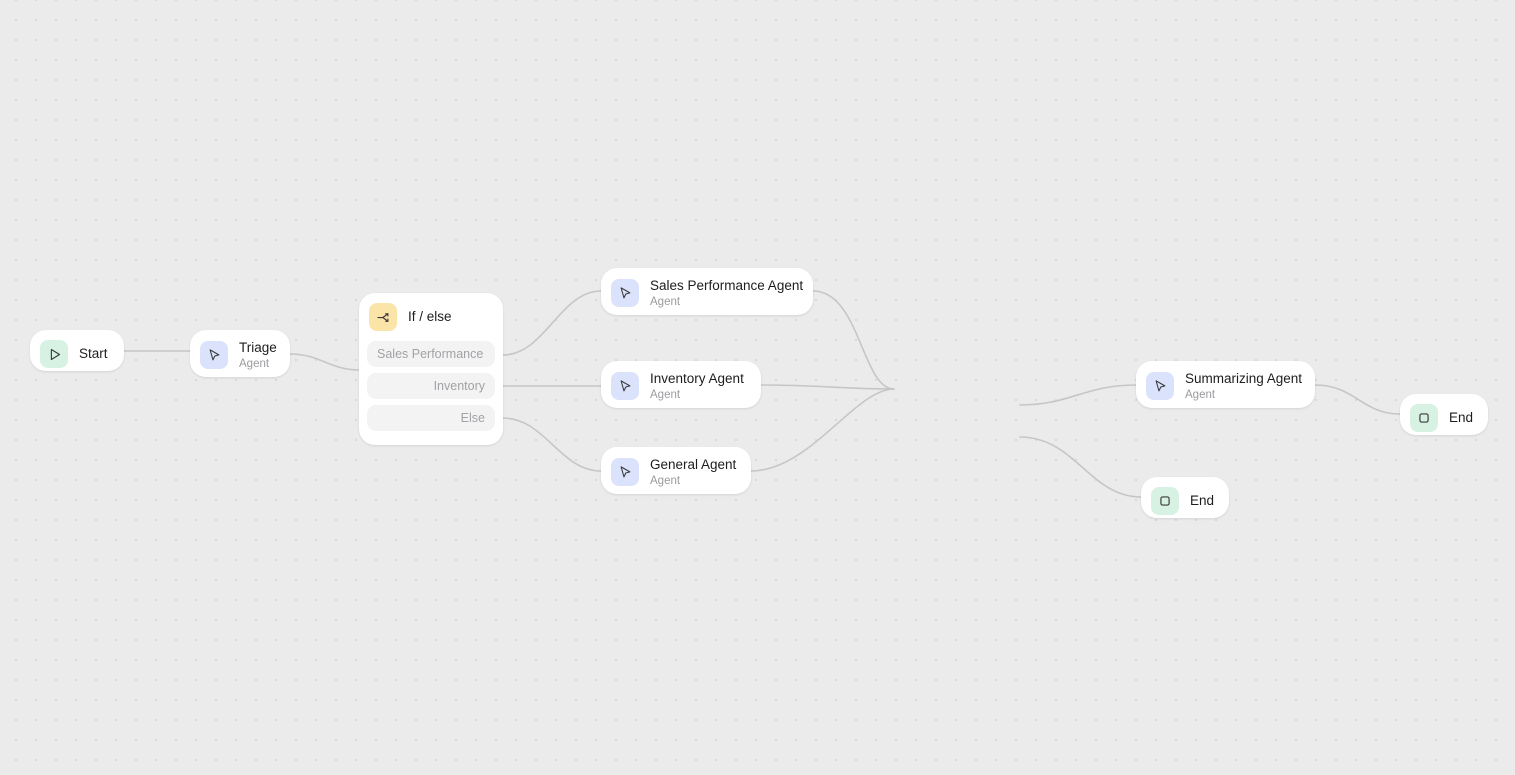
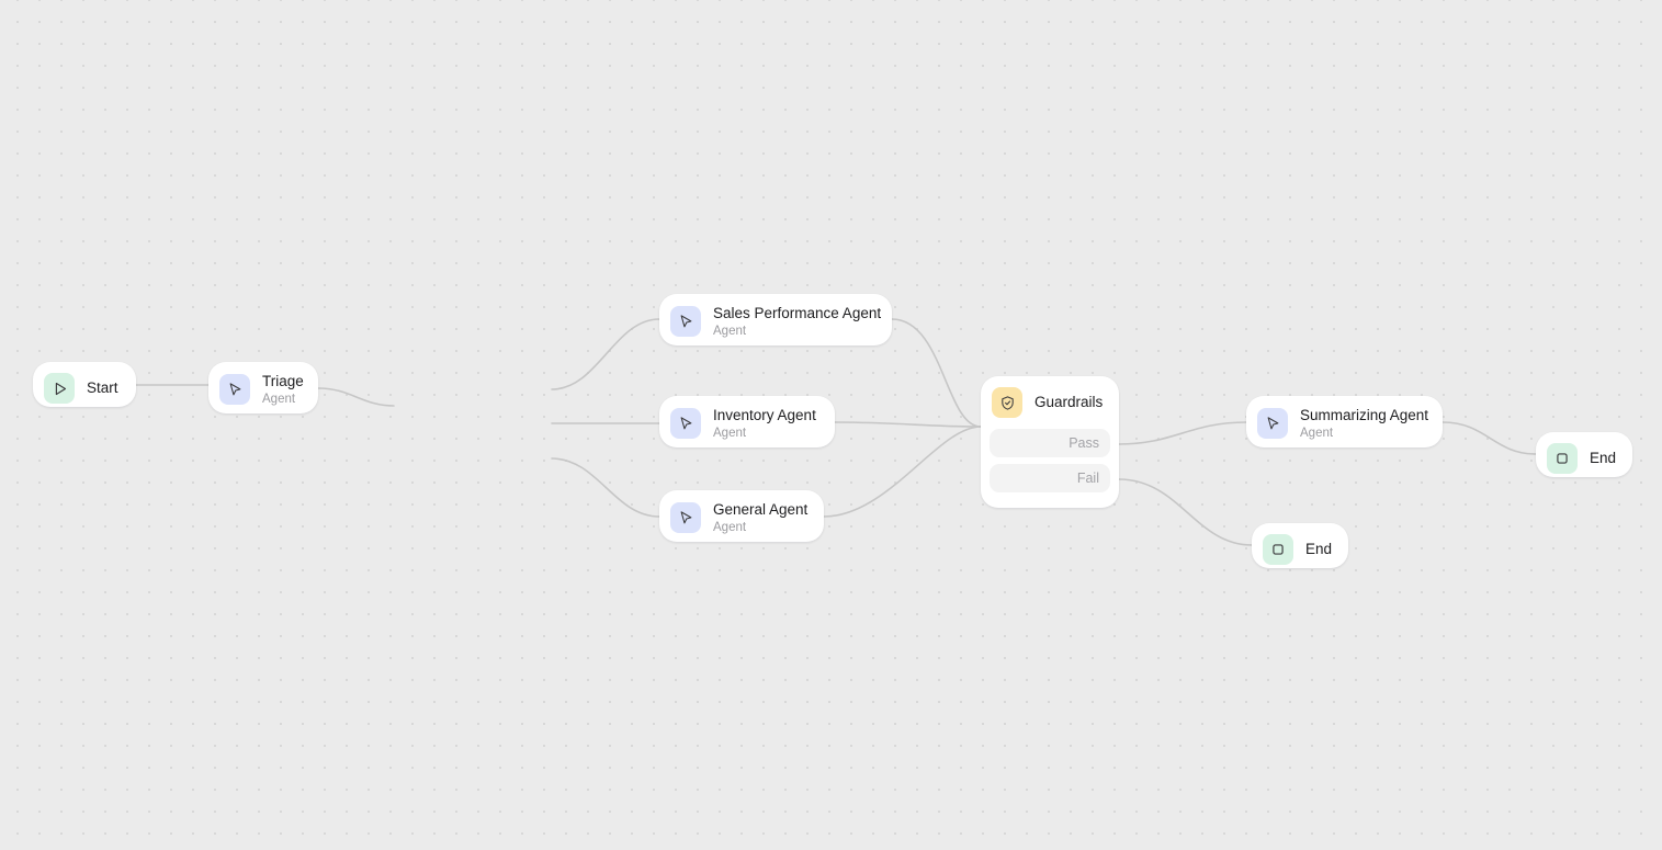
  Start
  Triage
  Agent
- If / else
- Sales Performance
- Inventory
- Else
  Sales Performance Agent
  Agent
  Inventory Agent
  Agent
  General Agent
  Agent
+ Guardrails
+ Pass
+ Fail
  Summarizing Agent
  Agent
  End
  End
